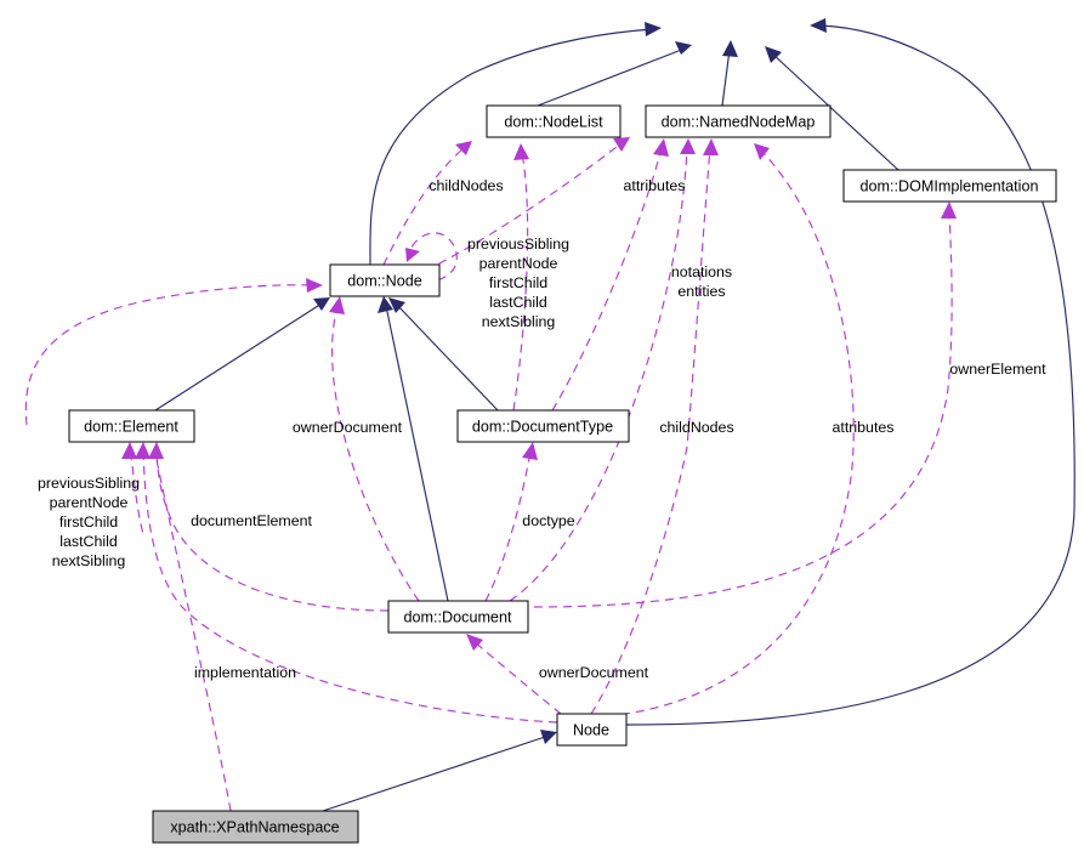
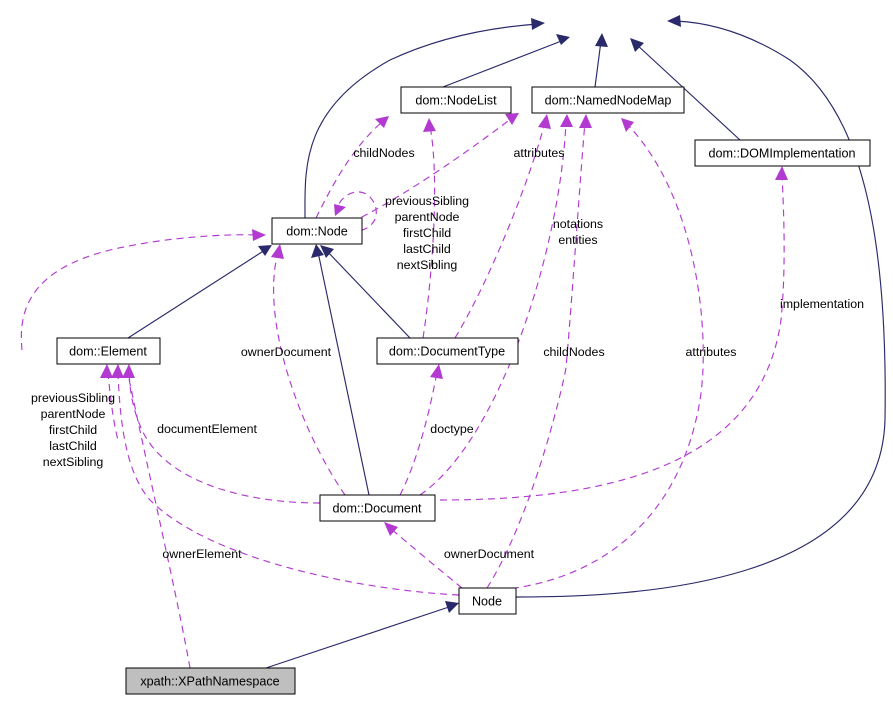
  dom::NodeList
  dom::NamedNodeMap
  dom::DOMImplementation
  dom::Node
  dom::Element
  dom::DocumentType
  dom::Document
  Node
  xpath::XPathNamespace
  childNodes
  attributes
  notations
  entities
- ownerElement
+ implementation
  previousSibling
  parentNode
  firstChild
  lastChild
  nextSibling
  ownerDocument
  childNodes
  attributes
  previousSibling
  parentNode
  firstChild
  lastChild
  nextSibling
  documentElement
  doctype
- implementation
+ ownerElement
  ownerDocument
